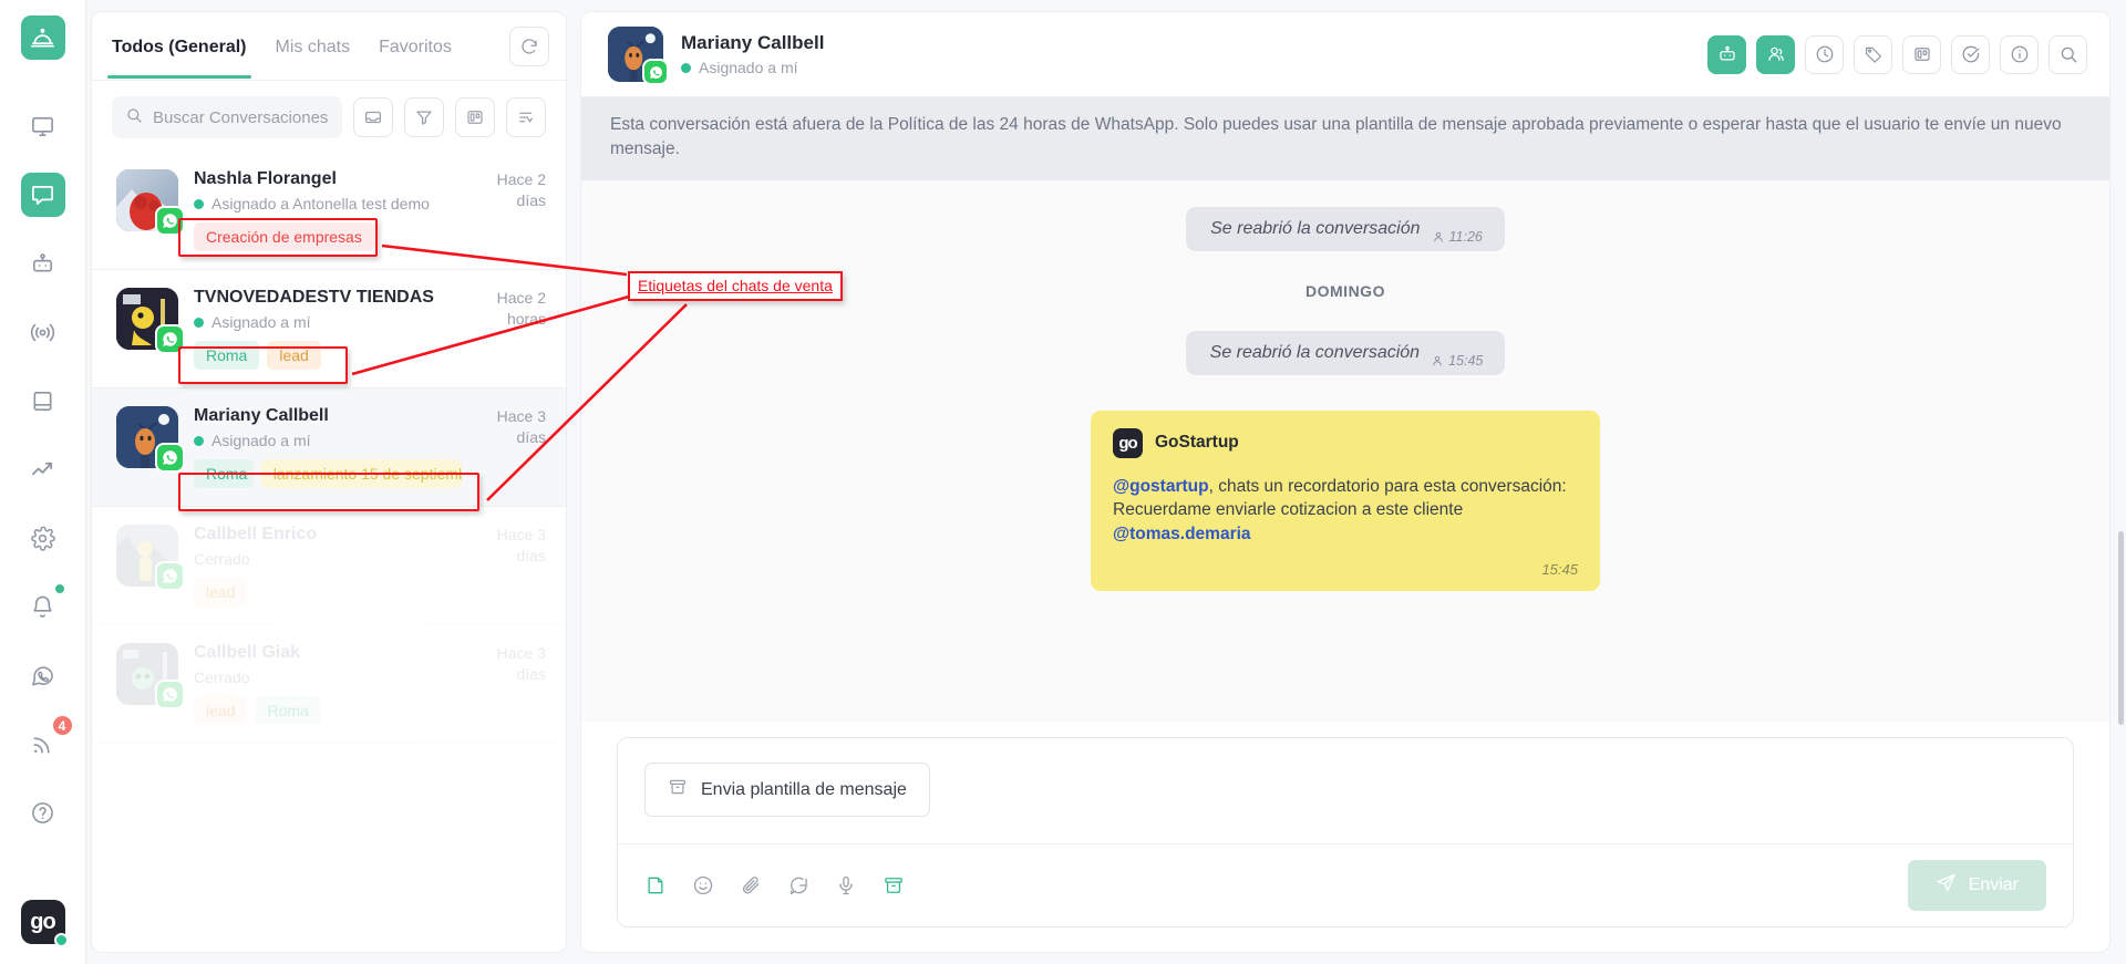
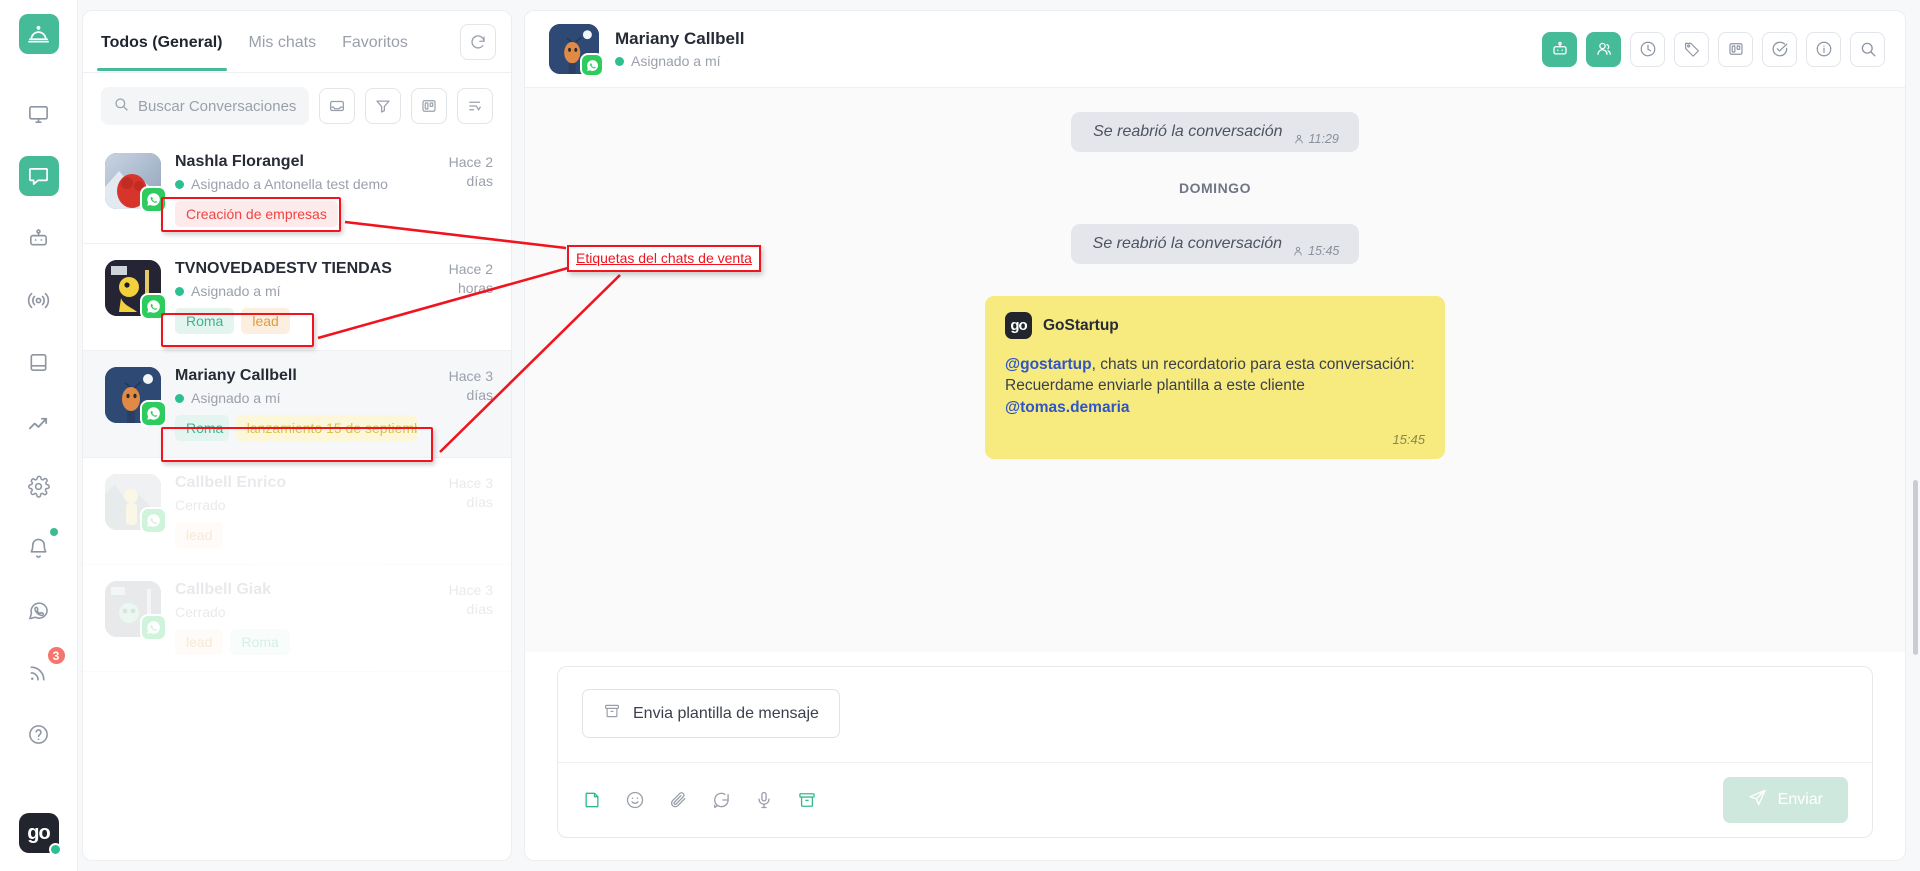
- 4
+ 3
  go
  Todos (General)
  Mis chats
  Favoritos
  Buscar Conversaciones
  Nashla Florangel
  Asignado a Antonella test demo
  Creación de empresas
  Hace 2 días
  TVNOVEDADESTV TIENDAS
  Asignado a mí
  Roma
  lead
  Hace 2 horas
  Mariany Callbell
  Asignado a mí
  Roma
  lanzamiento 15 de septiem
  Hace 3 días
  lead
  lead
  Roma
  Mariany Callbell
  Asignado a mí
- Esta conversación está afuera de la Política de las 24 horas de WhatsApp. Solo puedes usar una plantilla de mensaje aprobada previamente o esperar hasta que el usuario te envíe un nuevo mensaje.
  Se reabrió la conversación
- 11:26
+ 11:29
  DOMINGO
  Se reabrió la conversación
  15:45
  go
  GoStartup
  @gostartup, chats un recordatorio para esta conversación:
- Recuerdame enviarle cotizacion a este cliente
+ Recuerdame enviarle plantilla a este cliente
  @tomas.demaria
  15:45
  Envia plantilla de mensaje
  Enviar
  Etiquetas del chats de venta
